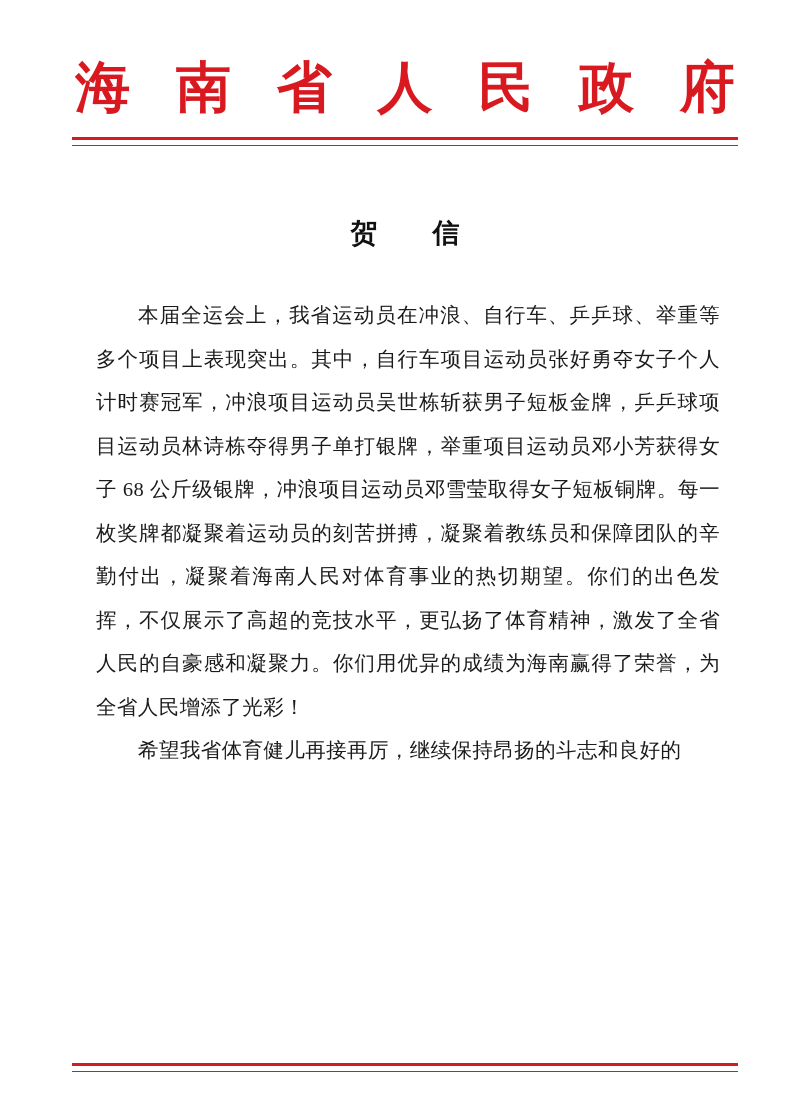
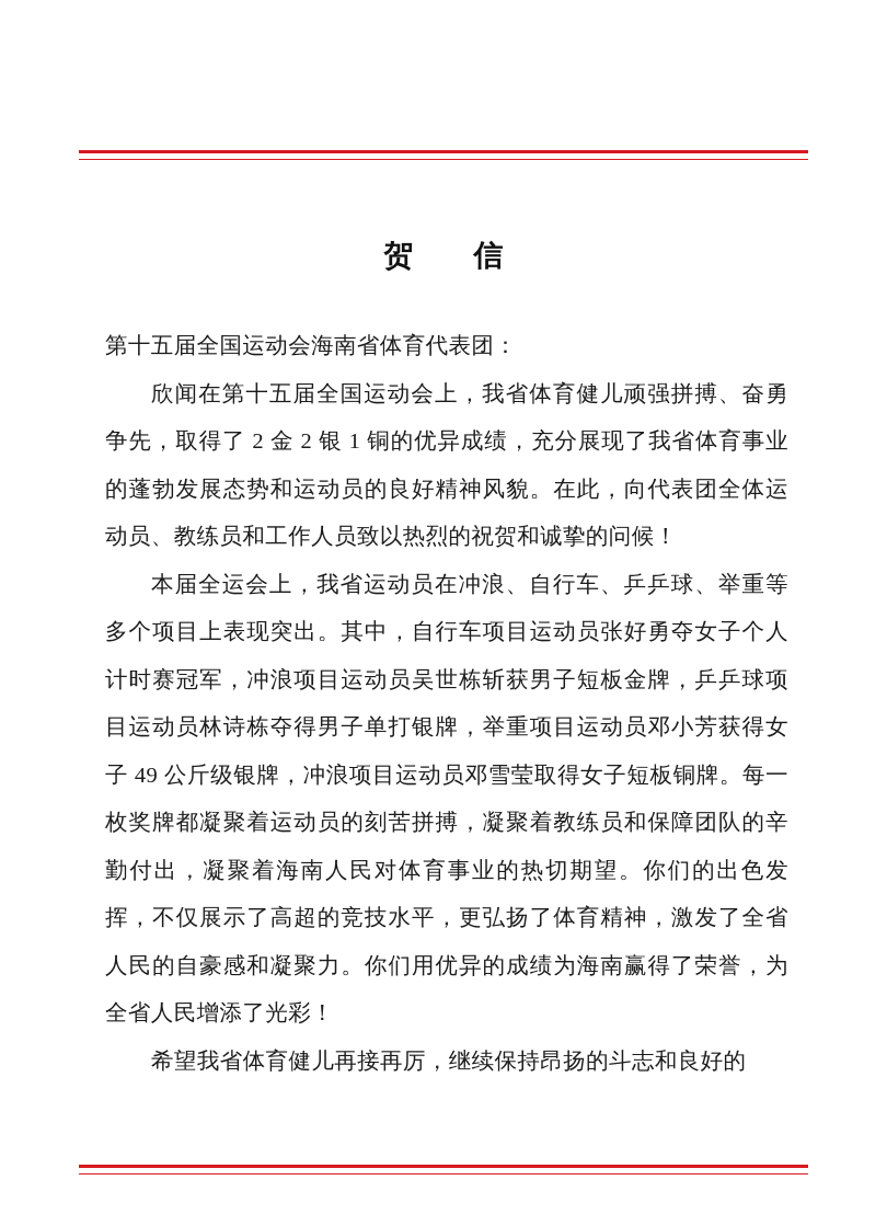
- 海 南 省 人 民 政 府
  贺 信
+ 第十五届全国运动会海南省体育代表团：
+ 欣闻在第十五届全国运动会上，我省体育健儿顽强拼搏、奋勇争先，取得了 2 金 2 银 1 铜的优异成绩，充分展现了我省体育事业的蓬勃发展态势和运动员的良好精神风貌。在此，向代表团全体运动员、教练员和工作人员致以热烈的祝贺和诚挚的问候！
- 本届全运会上，我省运动员在冲浪、自行车、乒乒球、举重等多个项目上表现突出。其中，自行车项目运动员张好勇夺女子个人计时赛冠军，冲浪项目运动员吴世栋斩获男子短板金牌，乒乒球项目运动员林诗栋夺得男子单打银牌，举重项目运动员邓小芳获得女子 68 公斤级银牌，冲浪项目运动员邓雪莹取得女子短板铜牌。每一枚奖牌都凝聚着运动员的刻苦拼搏，凝聚着教练员和保障团队的辛勤付出，凝聚着海南人民对体育事业的热切期望。你们的出色发挥，不仅展示了高超的竞技水平，更弘扬了体育精神，激发了全省人民的自豪感和凝聚力。你们用优异的成绩为海南赢得了荣誉，为全省人民增添了光彩！
+ 本届全运会上，我省运动员在冲浪、自行车、乒乒球、举重等多个项目上表现突出。其中，自行车项目运动员张好勇夺女子个人计时赛冠军，冲浪项目运动员吴世栋斩获男子短板金牌，乒乒球项目运动员林诗栋夺得男子单打银牌，举重项目运动员邓小芳获得女子 49 公斤级银牌，冲浪项目运动员邓雪莹取得女子短板铜牌。每一枚奖牌都凝聚着运动员的刻苦拼搏，凝聚着教练员和保障团队的辛勤付出，凝聚着海南人民对体育事业的热切期望。你们的出色发挥，不仅展示了高超的竞技水平，更弘扬了体育精神，激发了全省人民的自豪感和凝聚力。你们用优异的成绩为海南赢得了荣誉，为全省人民增添了光彩！
  希望我省体育健儿再接再厉，继续保持昂扬的斗志和良好的
